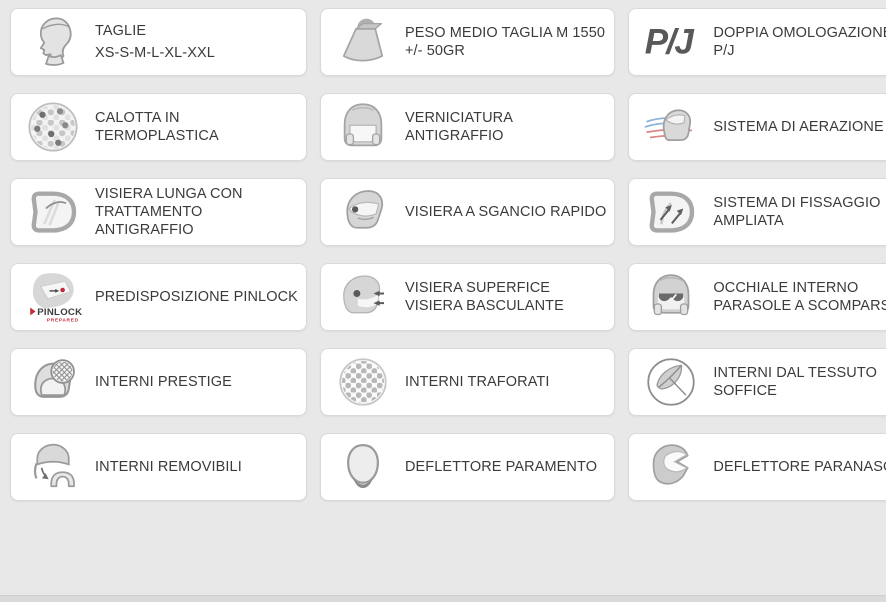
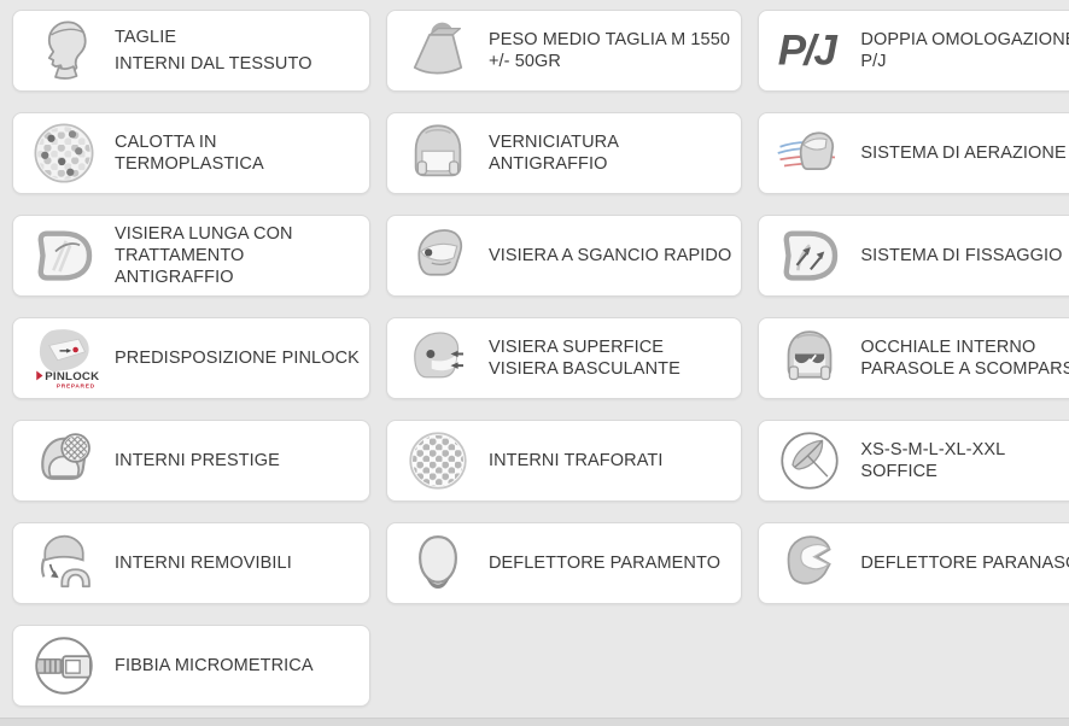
  TAGLIE
- XS-S-M-L-XL-XXL
+ INTERNI DAL TESSUTO
  PESO MEDIO TAGLIA M 1550
  +/- 50GR
  DOPPIA OMOLOGAZION
  P/J
  CALOTTA IN
  TERMOPLASTICA
  VERNICIATURA
  ANTIGRAFFIO
  SISTEMA DI AERAZIONE
  VISIERA LUNGA CON
  TRATTAMENTO
  ANTIGRAFFIO
  VISIERA A SGANCIO RAPIDO
  SISTEMA DI FISSAGGIO
- AMPLIATA
  PREDISPOSIZIONE PINLOCK
  VISIERA SUPERFICE
  VISIERA BASCULANTE
  OCCHIALE INTERNO
  PARASOLE A SCOMPAR
  INTERNI PRESTIGE
  INTERNI TRAFORATI
- INTERNI DAL TESSUTO
+ XS-S-M-L-XL-XXL
  SOFFICE
  INTERNI REMOVIBILI
  DEFLETTORE PARAMENTO
  DEFLETTORE PARANAS
+ FIBBIA MICROMETRICA
